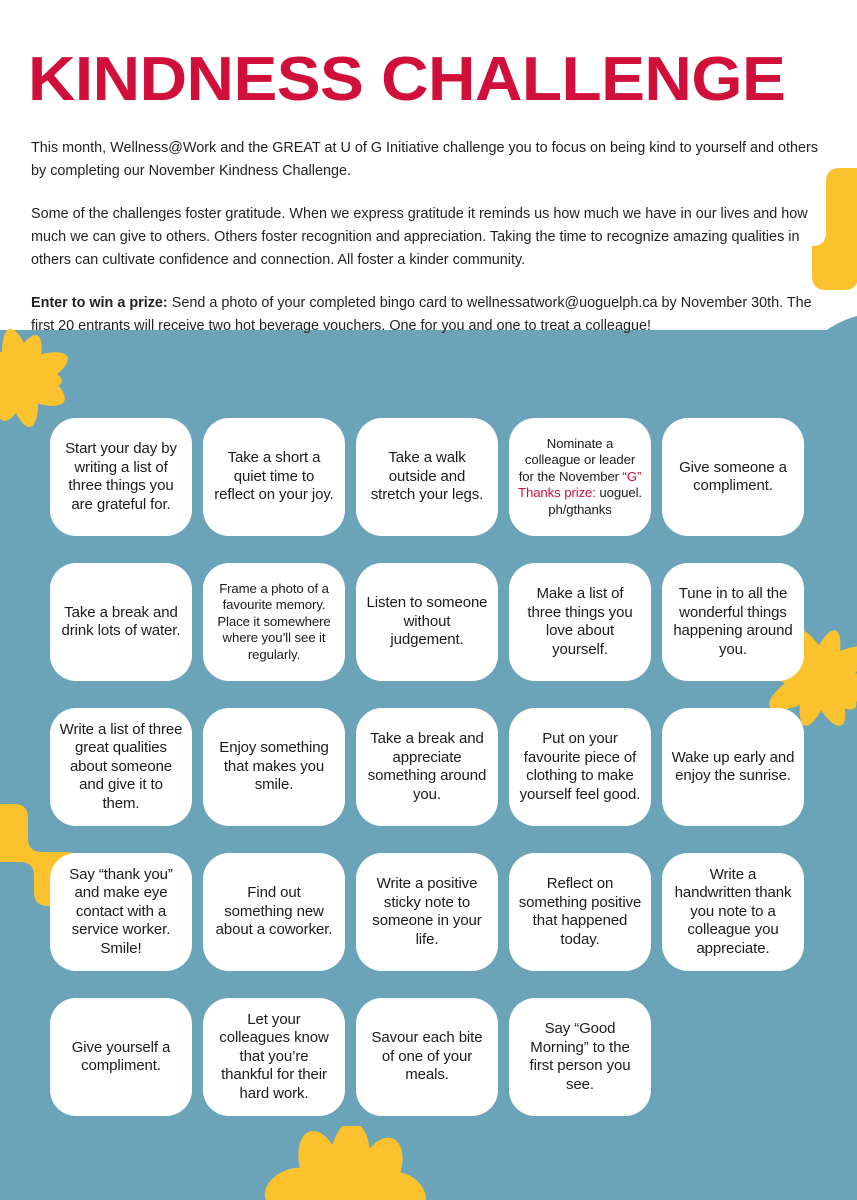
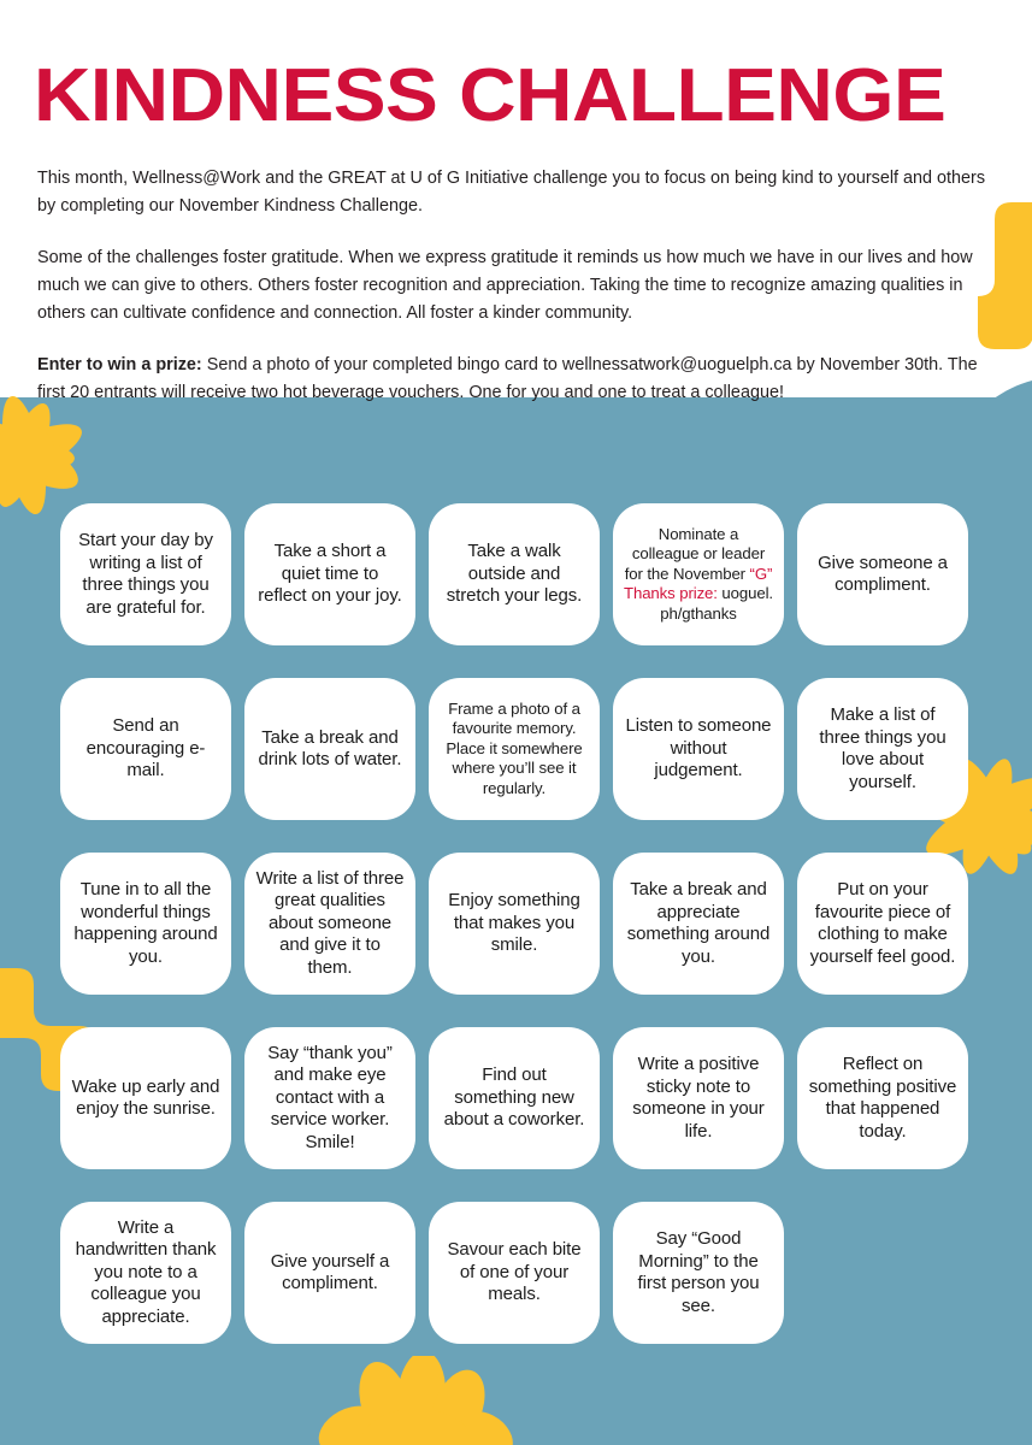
  KINDNESS CHALLENGE
  This month, Wellness@Work and the GREAT at U of G Initiative challenge you to focus on being kind to yourself and others by completing our November Kindness Challenge.
  Some of the challenges foster gratitude. When we express gratitude it reminds us how much we have in our lives and how much we can give to others. Others foster recognition and appreciation. Taking the time to recognize amazing qualities in others can cultivate confidence and connection. All foster a kinder community.
  Enter to win a prize: Send a photo of your completed bingo card to wellnessatwork@uoguelph.ca by November 30th. The first 20 entrants will receive two hot beverage vouchers. One for you and one to treat a colleague!
  Start your day by writing a list of three things you are grateful for.
  Take a short a quiet time to reflect on your joy.
  Take a walk outside and stretch your legs.
  Nominate a colleague or leader for the November “G” Thanks prize: uoguel. ph/gthanks
  Give someone a compliment.
+ Send an encouraging e-mail.
  Take a break and drink lots of water.
  Frame a photo of a favourite memory. Place it somewhere where you’ll see it regularly.
  Listen to someone without judgement.
  Make a list of three things you love about yourself.
  Tune in to all the wonderful things happening around you.
  Write a list of three great qualities about someone and give it to them.
  Enjoy something that makes you smile.
  Take a break and appreciate something around you.
  Put on your favourite piece of clothing to make yourself feel good.
  Wake up early and enjoy the sunrise.
  Say “thank you” and make eye contact with a service worker. Smile!
  Find out something new about a coworker.
  Write a positive sticky note to someone in your life.
  Reflect on something positive that happened today.
  Write a handwritten thank you note to a colleague you appreciate.
  Give yourself a compliment.
- Let your colleagues know that you’re thankful for their hard work.
  Savour each bite of one of your meals.
  Say “Good Morning” to the first person you see.
